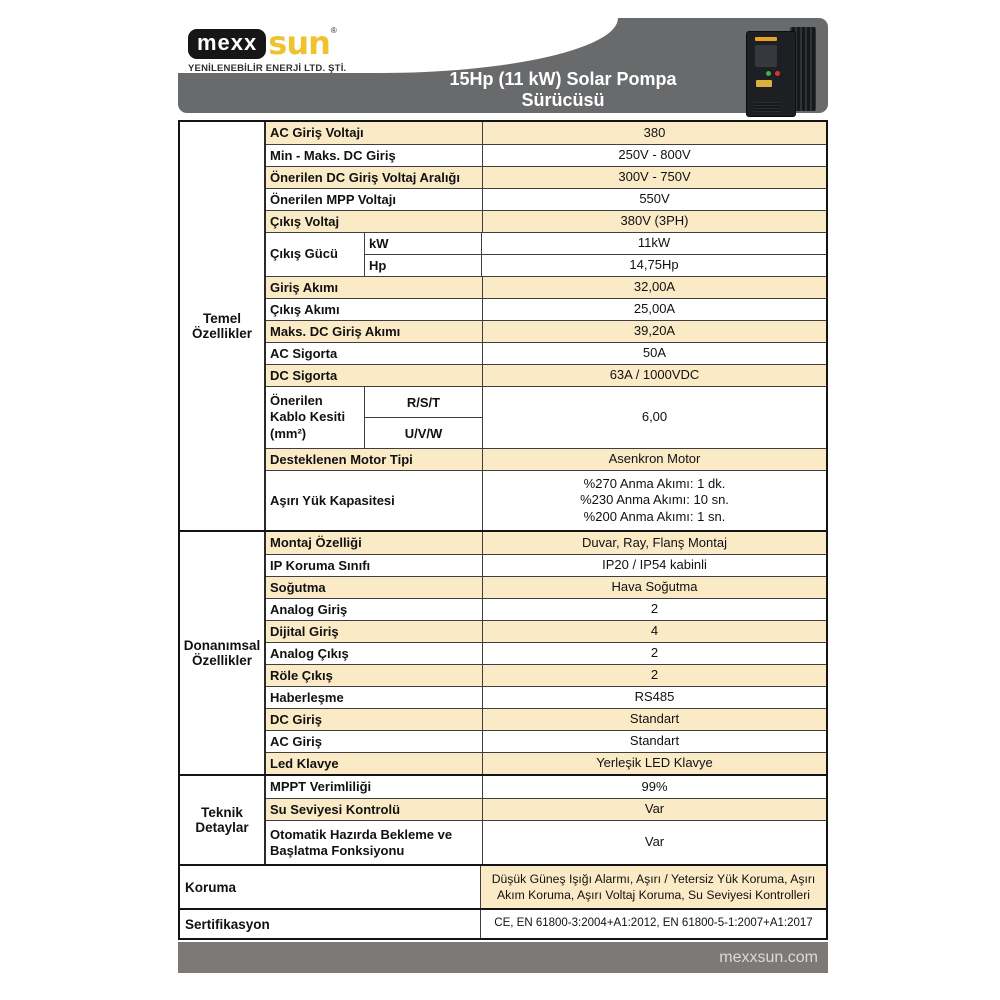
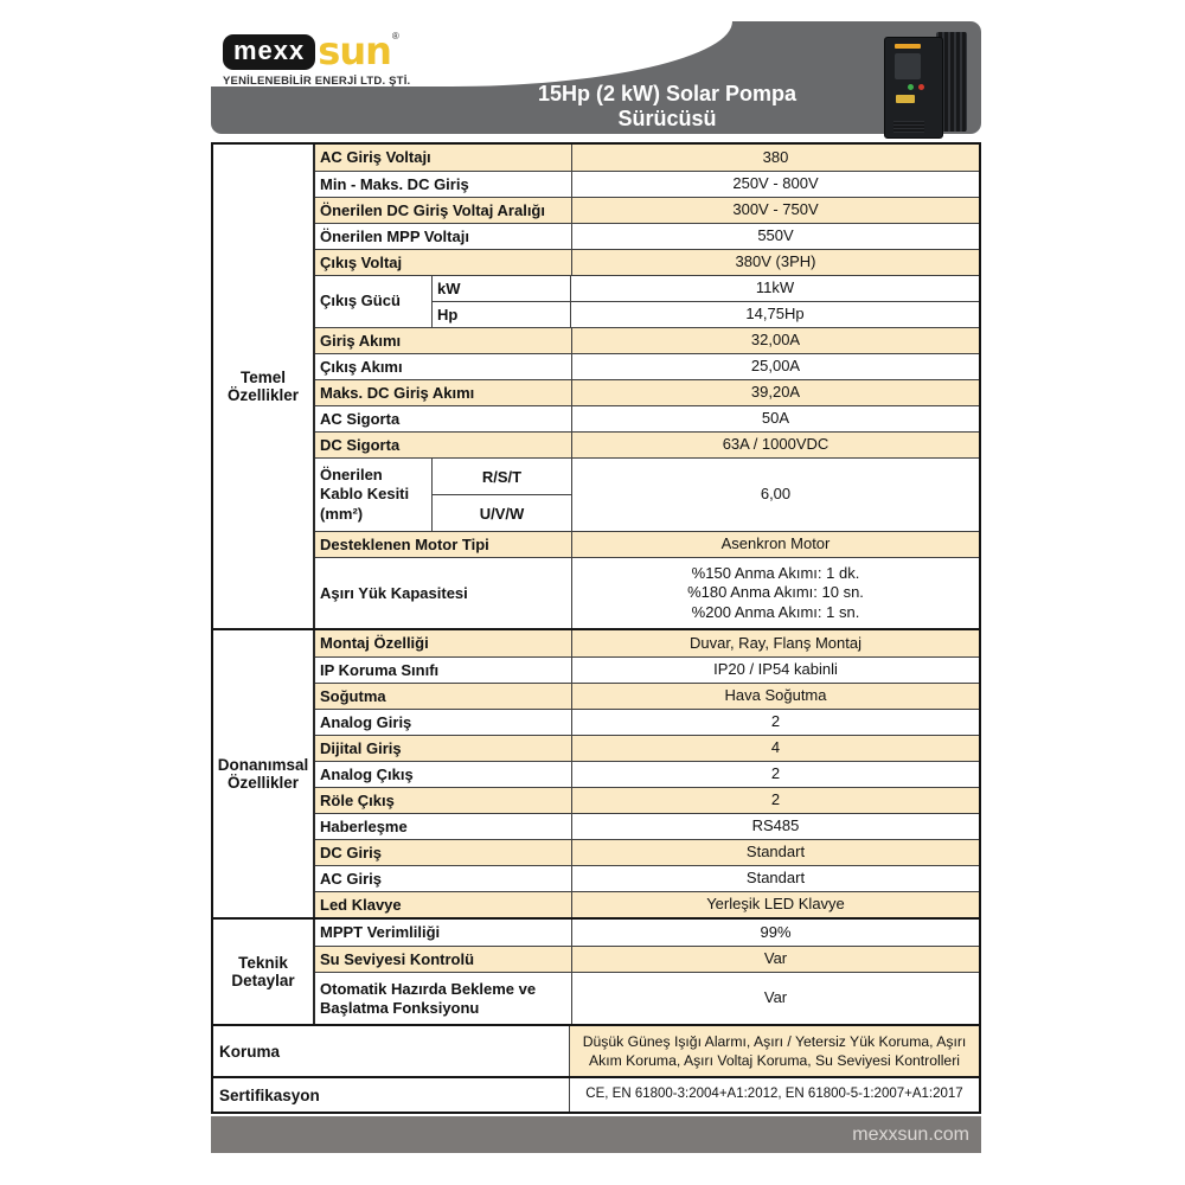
  mexx
  sun
  ®
  YENİLENEBİLİR ENERJİ LTD. ŞTİ.
- 15Hp (11 kW) Solar Pompa Sürücüsü
+ 15Hp (2 kW) Solar Pompa Sürücüsü
  Temel Özellikler
  AC Giriş Voltajı
  380
  Min - Maks. DC Giriş
  250V - 800V
  Önerilen DC Giriş Voltaj Aralığı
  300V - 750V
  Önerilen MPP Voltajı
  550V
  Çıkış Voltaj
  380V (3PH)
  Çıkış Gücü
  kW
  11kW
  Hp
  14,75Hp
  Giriş Akımı
  32,00A
  Çıkış Akımı
  25,00A
  Maks. DC Giriş Akımı
  39,20A
  AC Sigorta
  50A
  DC Sigorta
  63A / 1000VDC
  Önerilen Kablo Kesiti (mm²)
  R/S/T
  U/V/W
  6,00
  Desteklenen Motor Tipi
  Asenkron Motor
  Aşırı Yük Kapasitesi
- %270 Anma Akımı: 1 dk.
+ %150 Anma Akımı: 1 dk.
- %230 Anma Akımı: 10 sn.
+ %180 Anma Akımı: 10 sn.
  %200 Anma Akımı: 1 sn.
  Donanımsal Özellikler
  Montaj Özelliği
  Duvar, Ray, Flanş Montaj
  IP Koruma Sınıfı
  IP20 / IP54 kabinli
  Soğutma
  Hava Soğutma
  Analog Giriş
  2
  Dijital Giriş
  4
  Analog Çıkış
  2
  Röle Çıkış
  2
  Haberleşme
  RS485
  DC Giriş
  Standart
  AC Giriş
  Standart
  Led Klavye
  Yerleşik LED Klavye
  Teknik Detaylar
  MPPT Verimliliği
  99%
  Su Seviyesi Kontrolü
  Var
  Otomatik Hazırda Bekleme ve Başlatma Fonksiyonu
  Var
  Koruma
  Düşük Güneş Işığı Alarmı, Aşırı / Yetersiz Yük Koruma, Aşırı Akım Koruma, Aşırı Voltaj Koruma, Su Seviyesi Kontrolleri
  Sertifikasyon
  CE, EN 61800-3:2004+A1:2012, EN 61800-5-1:2007+A1:2017
  mexxsun.com
